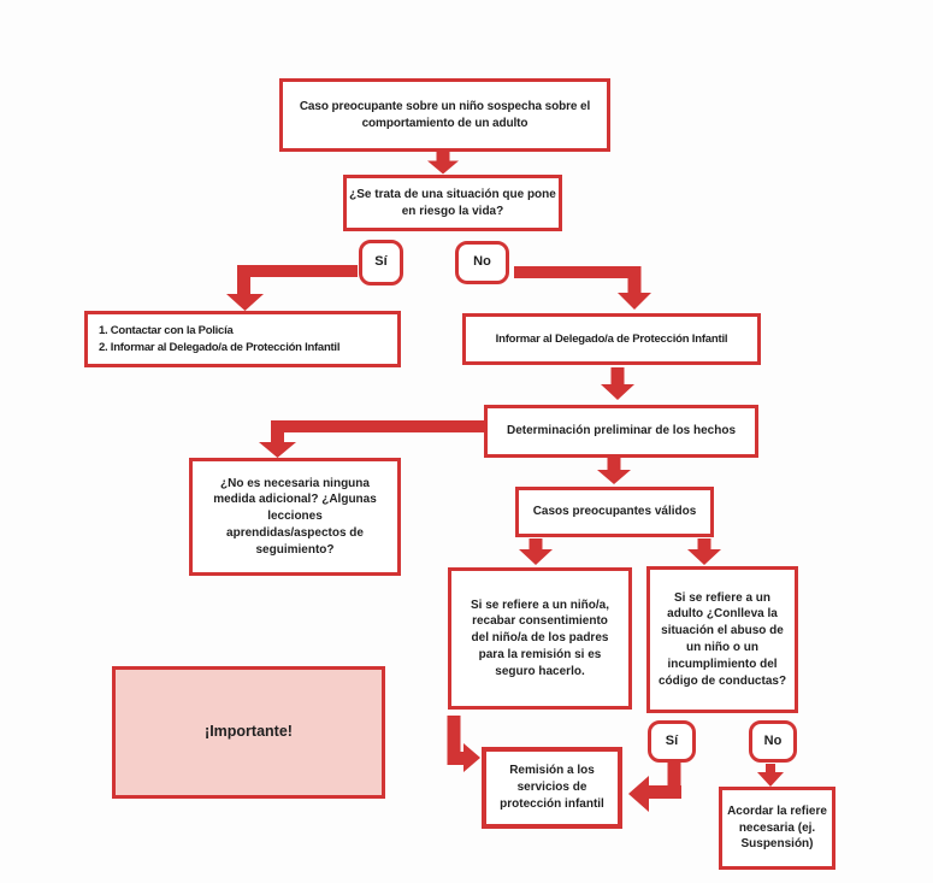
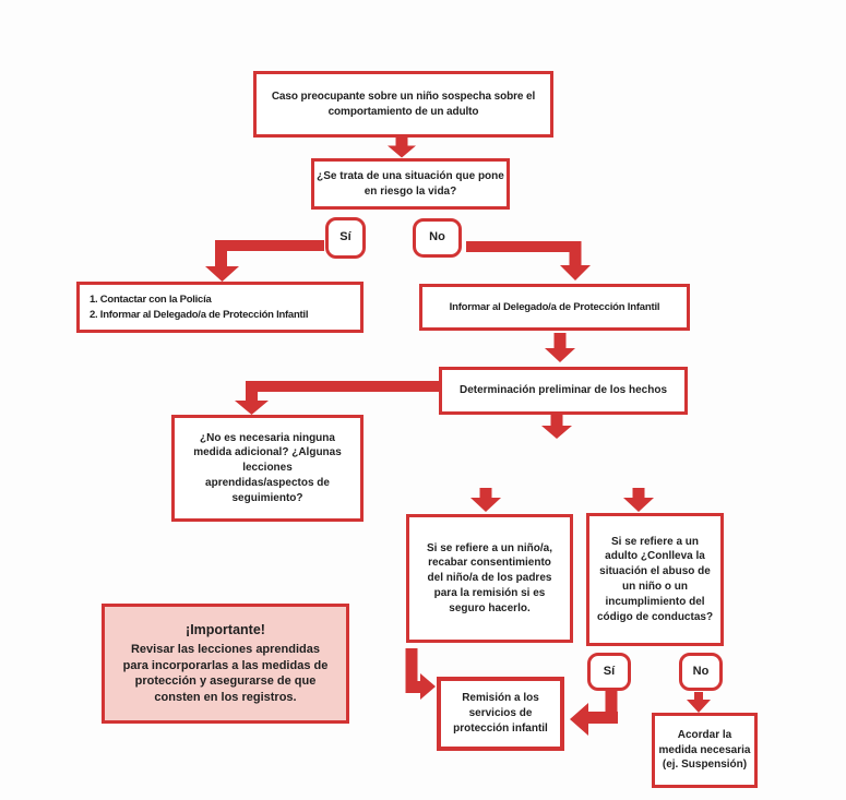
  Caso preocupante sobre un niño sospecha sobre el comportamiento de un adulto
  ¿Se trata de una situación que pone en riesgo la vida?
  Sí
  No
  1. Contactar con la Policía
  2. Informar al Delegado/a de Protección Infantil
  Informar al Delegado/a de Protección Infantil
  Determinación preliminar de los hechos
  ¿No es necesaria ninguna medida adicional? ¿Algunas lecciones aprendidas/aspectos de seguimiento?
- Casos preocupantes válidos
  Si se refiere a un niño/a, recabar consentimiento del niño/a de los padres para la remisión si es seguro hacerlo.
  Si se refiere a un adulto ¿Conlleva la situación el abuso de un niño o un incumplimiento del código de conductas?
  Sí
  No
  Remisión a los servicios de protección infantil
- Acordar la refiere necesaria (ej. Suspensión)
+ Acordar la medida necesaria (ej. Suspensión)
  ¡Importante!
+ Revisar las lecciones aprendidas para incorporarlas a las medidas de protección y asegurarse de que consten en los registros.
